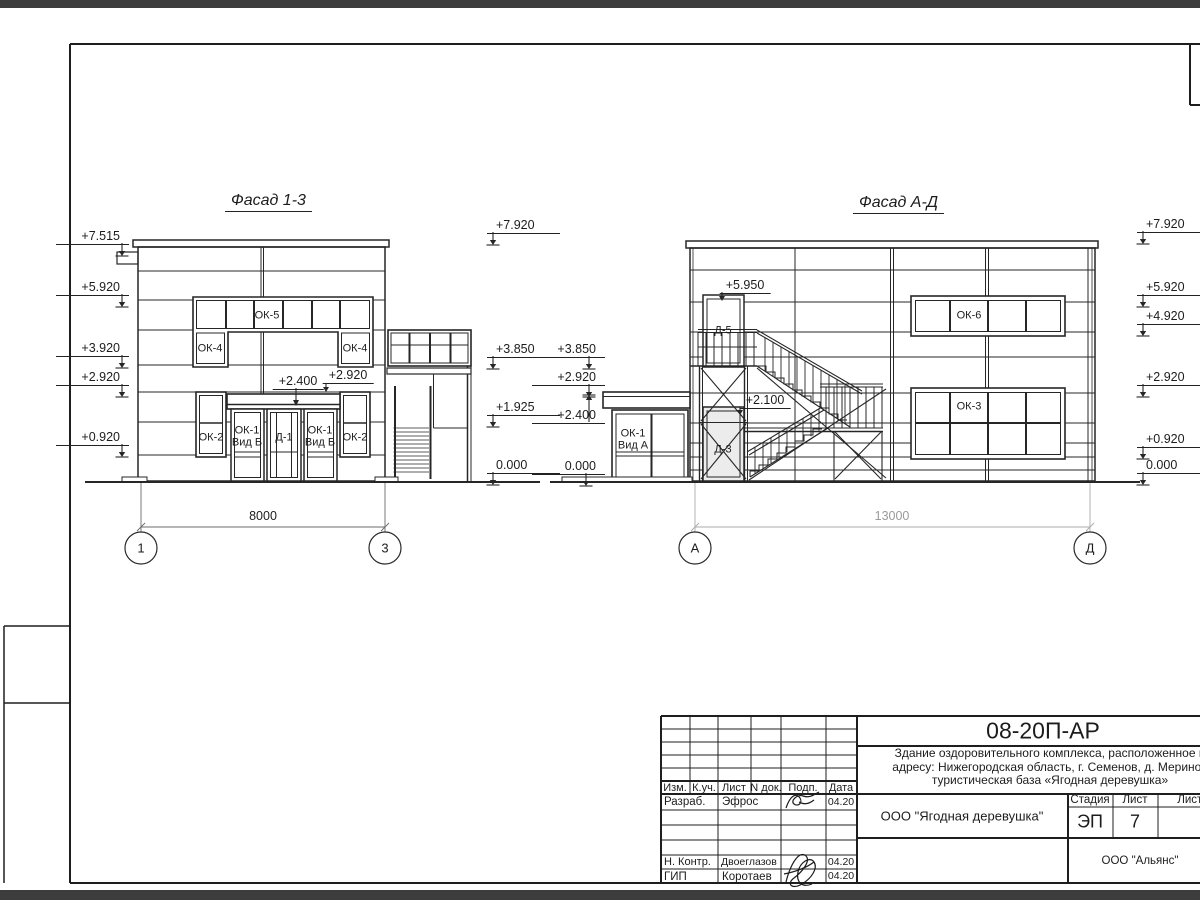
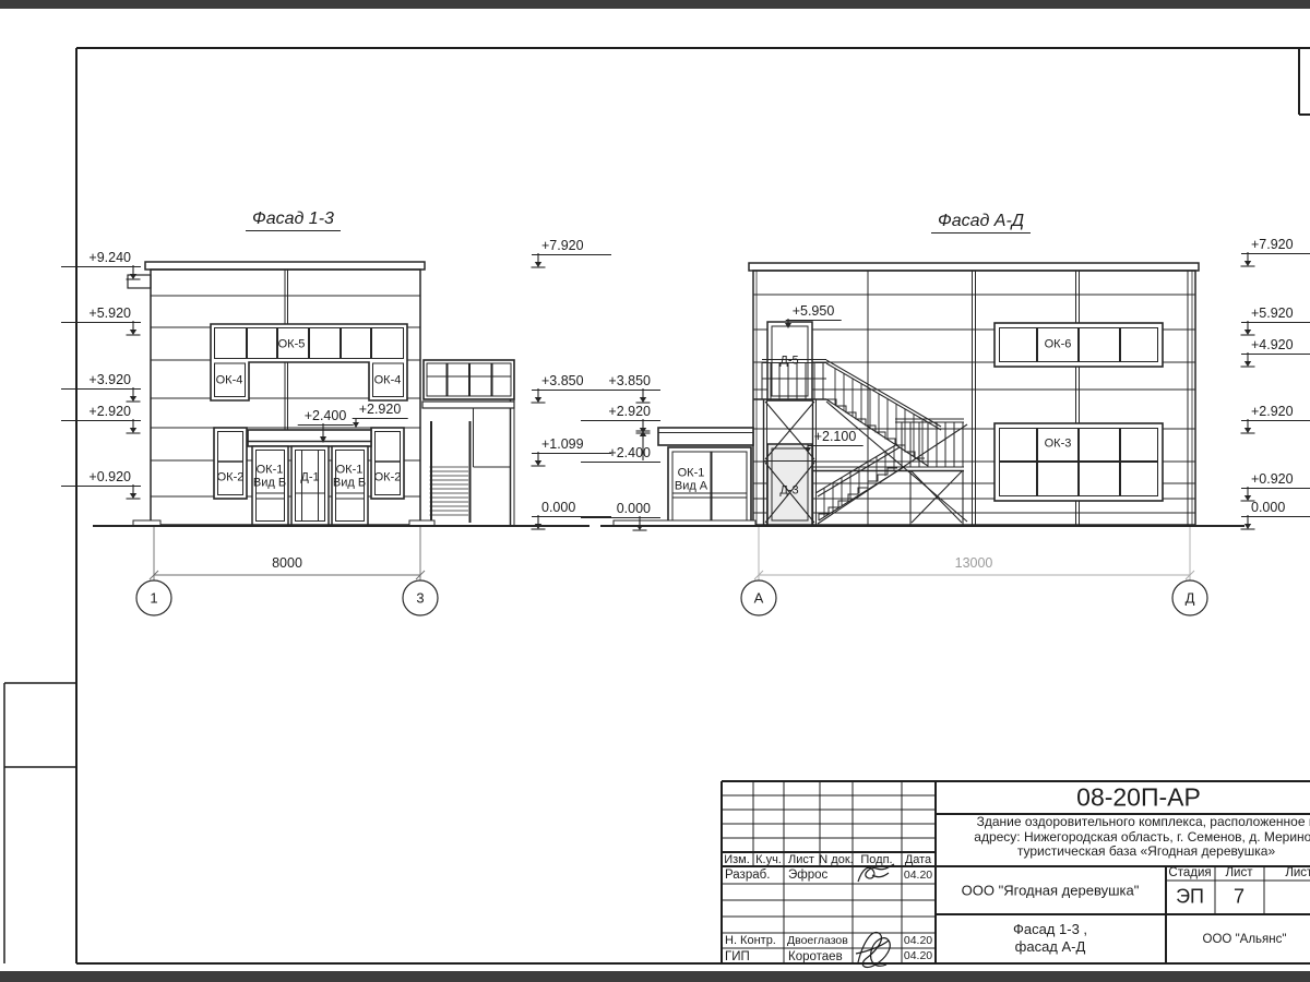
  Фасад 1-3
- +7.515
+ +9.240
  +5.920
  +3.920
  +2.920
  +0.920
  +7.920
  +3.850
- +1.925
+ +1.099
  0.000
  +2.400
  +2.920
  ОК-5
  ОК-4
  ОК-4
  ОК-2
  ОК-2
  ОК-1
  Вид Б
  Д-1
  ОК-1
  Вид Б
  8000
  1
  3
  Фасад А-Д
  +3.850
  +2.920
  +2.400
  0.000
  +7.920
  +5.920
  +4.920
  +2.920
  +0.920
  0.000
  +5.950
  +2.100
  Д-5
  Д-3
  ОК-6
  ОК-3
  ОК-1
  Вид А
  13000
  А
  Д
  08-20П-АР
  Здание оздоровительного комплекса, расположенное
  адресу: Нижегородская область, г. Семенов, д. Мерино
  туристическая база «Ягодная деревушка»
  Изм.
  К.уч.
  Лист
  N док.
  Подп.
  Дата
  Разраб.
  Эфрос
  04.20
  Н. Контр.
  Двоеглазов
  04.20
  ГИП
  Коротаев
  04.20
  ООО "Ягодная деревушка"
  Стадия
  Лист
  ЭП
  7
+ Фасад 1-3 ,
+ фасад А-Д
  ООО "Альянс"
